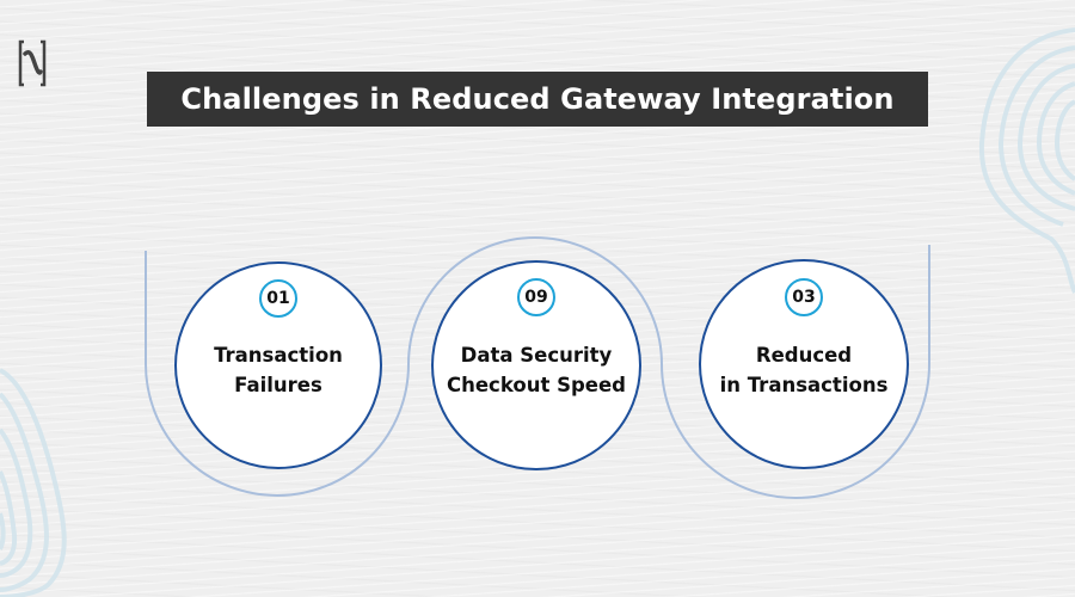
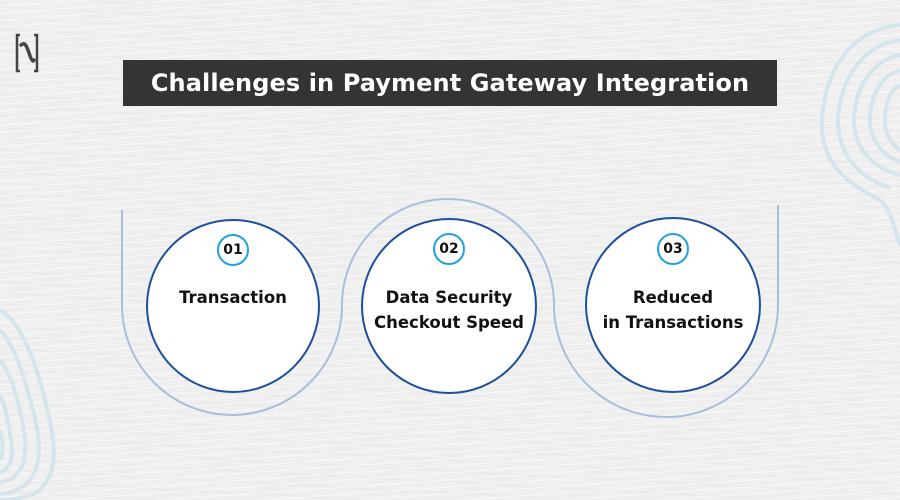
- Challenges in Reduced Gateway Integration
+ Challenges in Payment Gateway Integration
  01
  Transaction
- Failures
- 09
+ 02
  Data Security
  Checkout Speed
  03
  Reduced
  in Transactions
